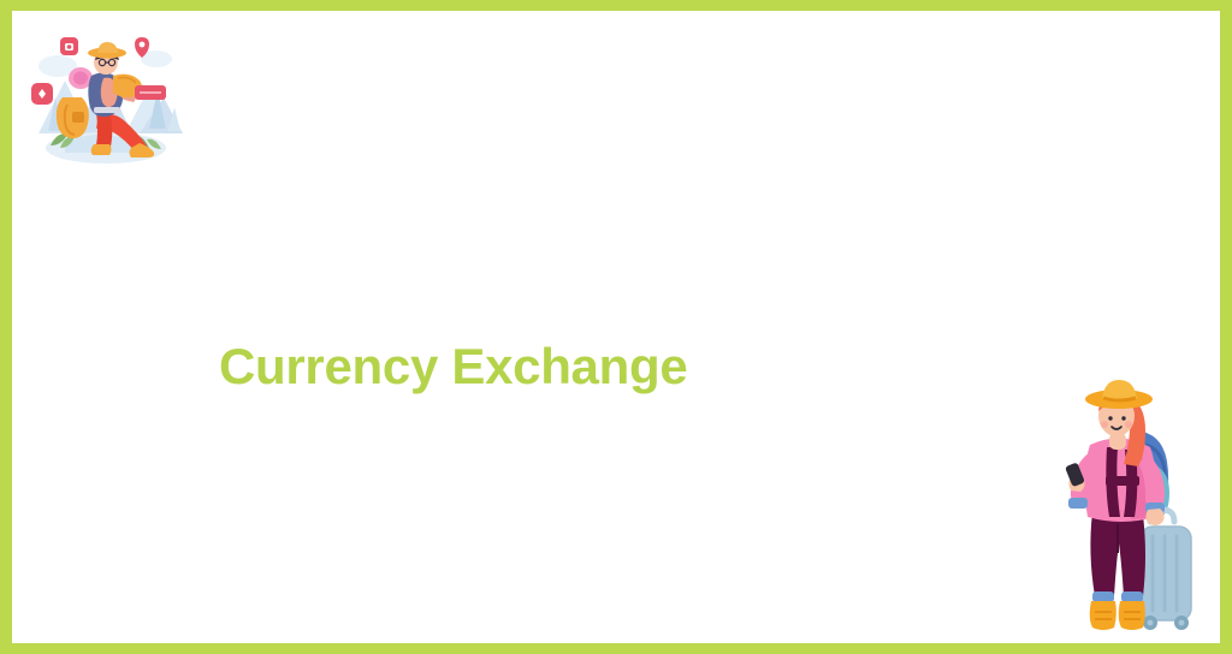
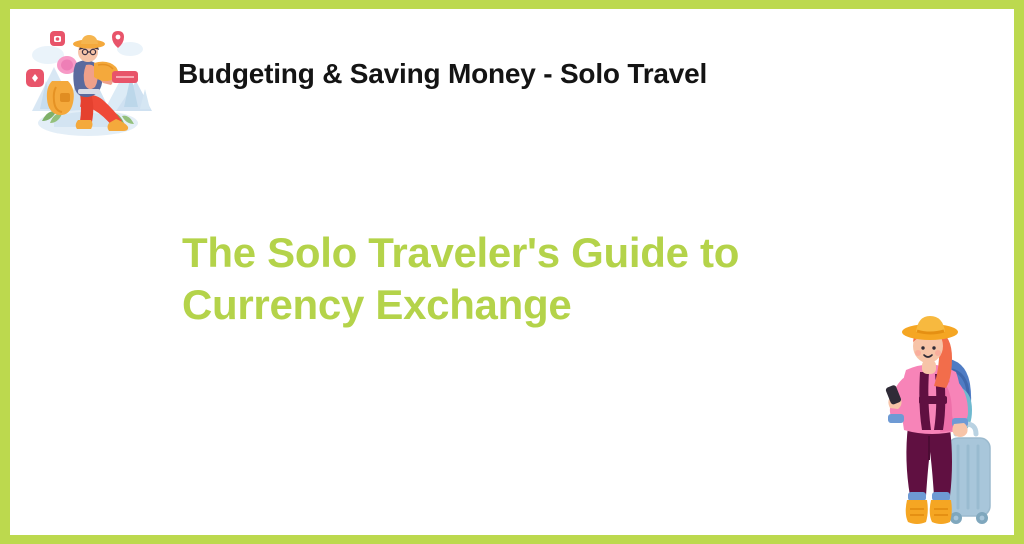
+ Budgeting & Saving Money - Solo Travel
+ The Solo Traveler's Guide to
  Currency Exchange
